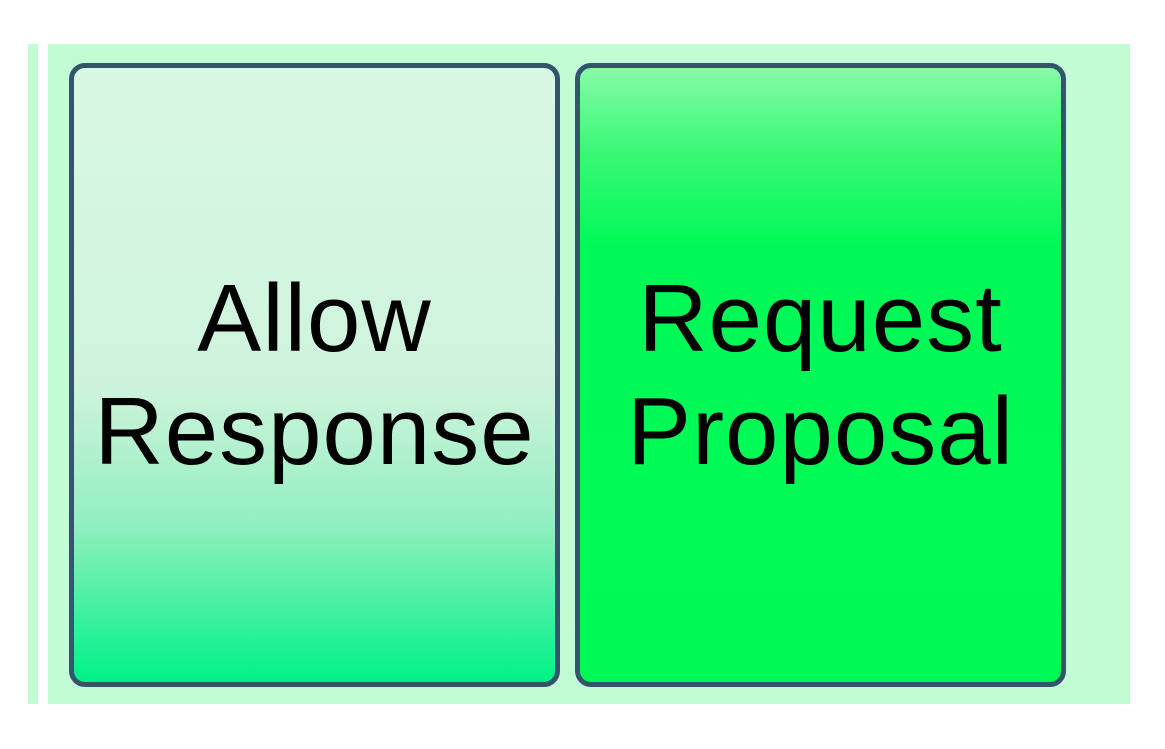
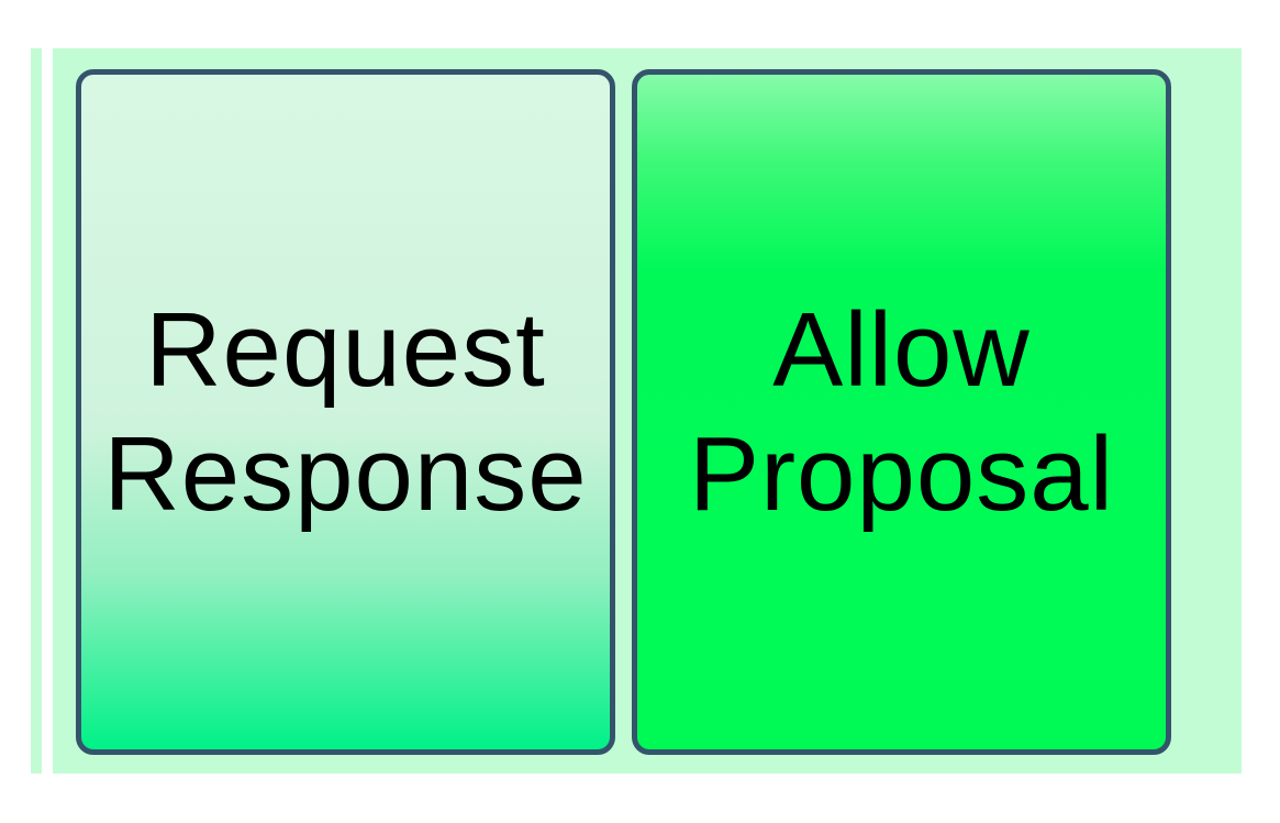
- Allow
+ Request
  Response
- Request
+ Allow
  Proposal
